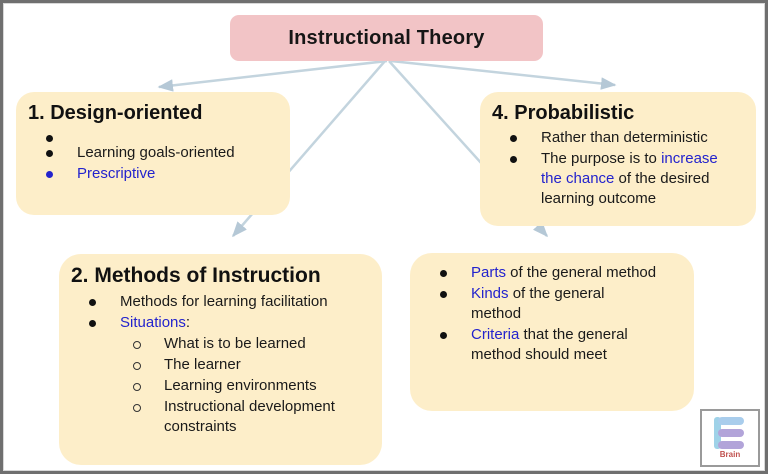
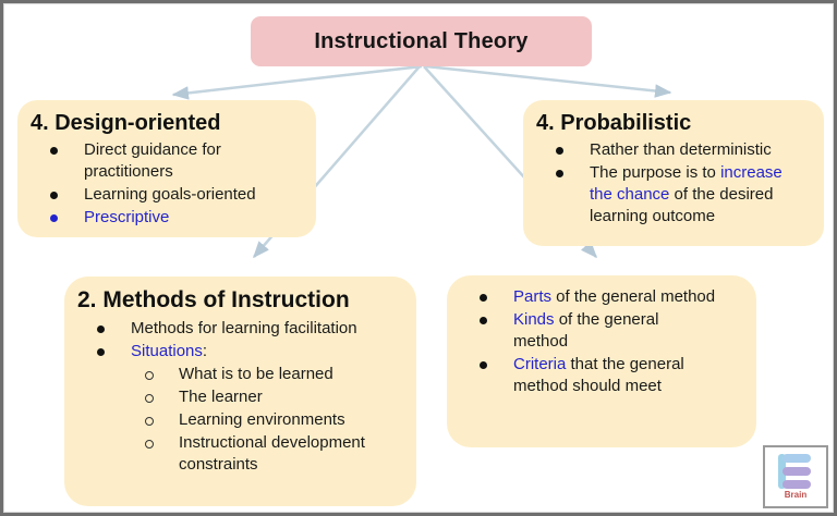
  Instructional Theory
- 1. Design-oriented
+ 4. Design-oriented
+ Direct guidance for
+ practitioners
  Learning goals-oriented
  Prescriptive
  4. Probabilistic
  Rather than deterministic
  The purpose is to increase
  the chance of the desired
  learning outcome
  2. Methods of Instruction
  Methods for learning facilitation
  Situations:
  What is to be learned
  The learner
  Learning environments
  Instructional development
  constraints
  Parts of the general method
  Kinds of the general
  method
  Criteria that the general
  method should meet
  Brain
